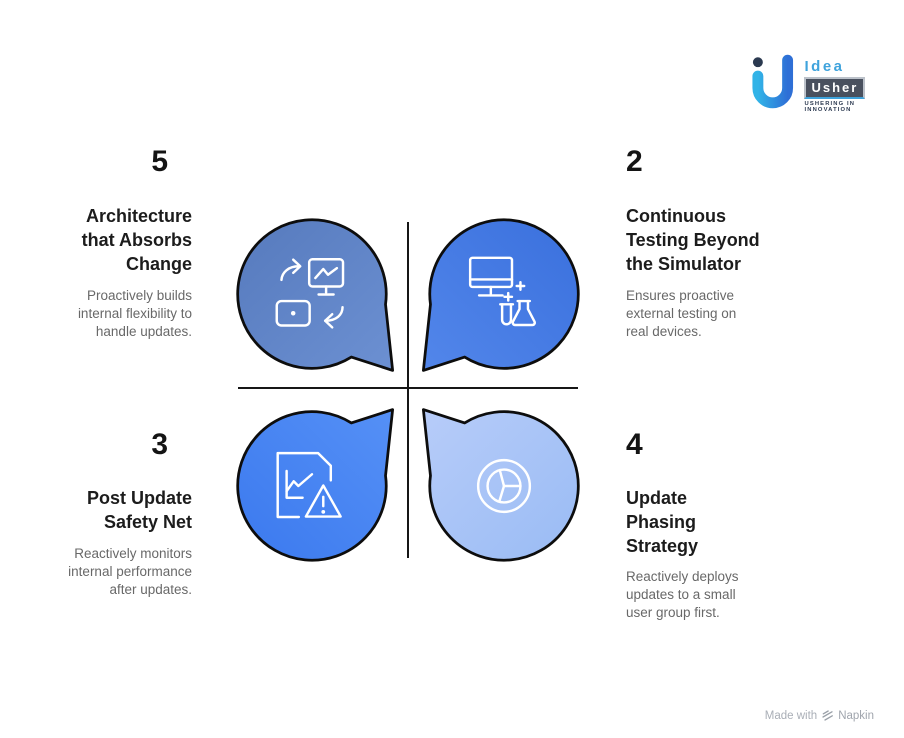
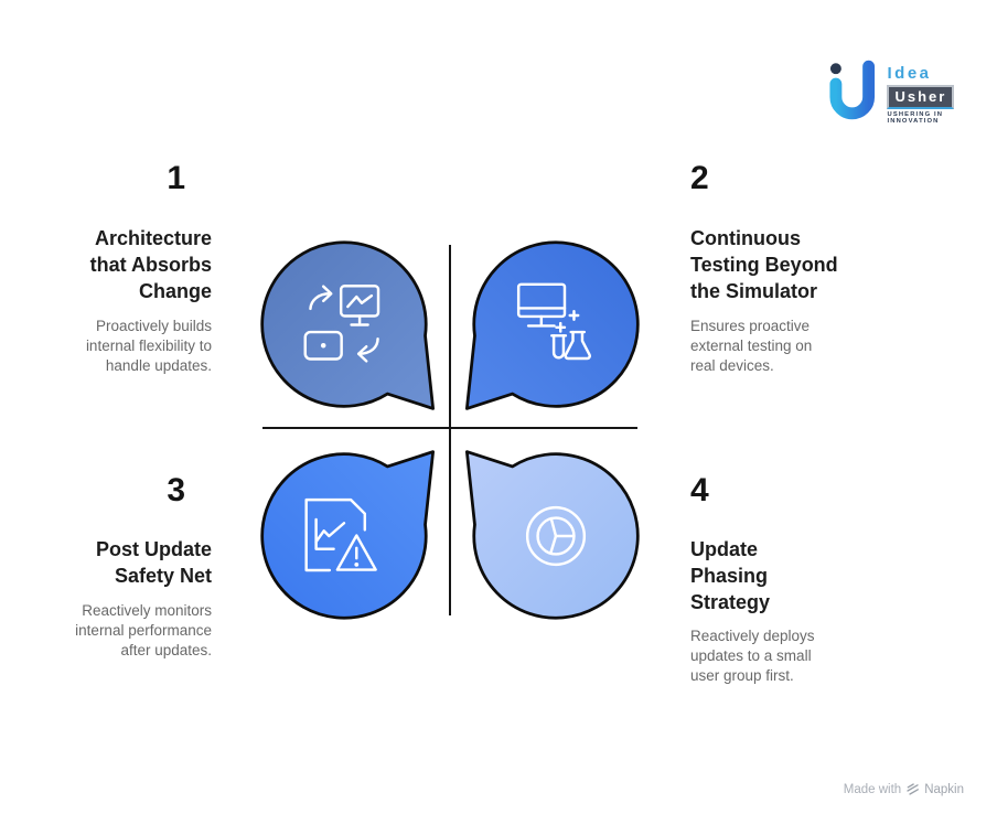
  Idea
  Usher
- 5
+ 1
  Architecture
  that Absorbs
  Change
  Proactively builds
  internal flexibility to
  handle updates.
  2
  Continuous
  Testing Beyond
  the Simulator
  Ensures proactive
  external testing on
  real devices.
  3
  Post Update
  Safety Net
  Reactively monitors
  internal performance
  after updates.
  4
  Update
  Phasing
  Strategy
  Reactively deploys
  updates to a small
  user group first.
  Made with
  Napkin
